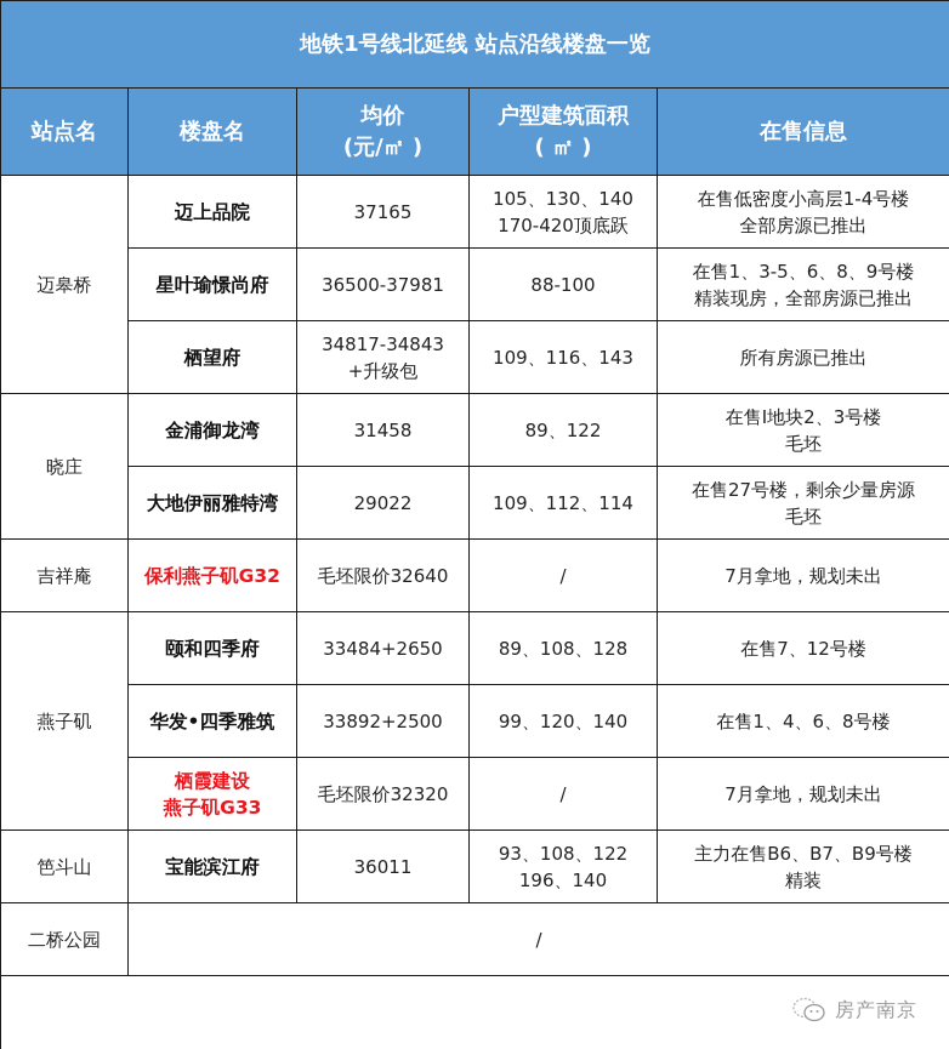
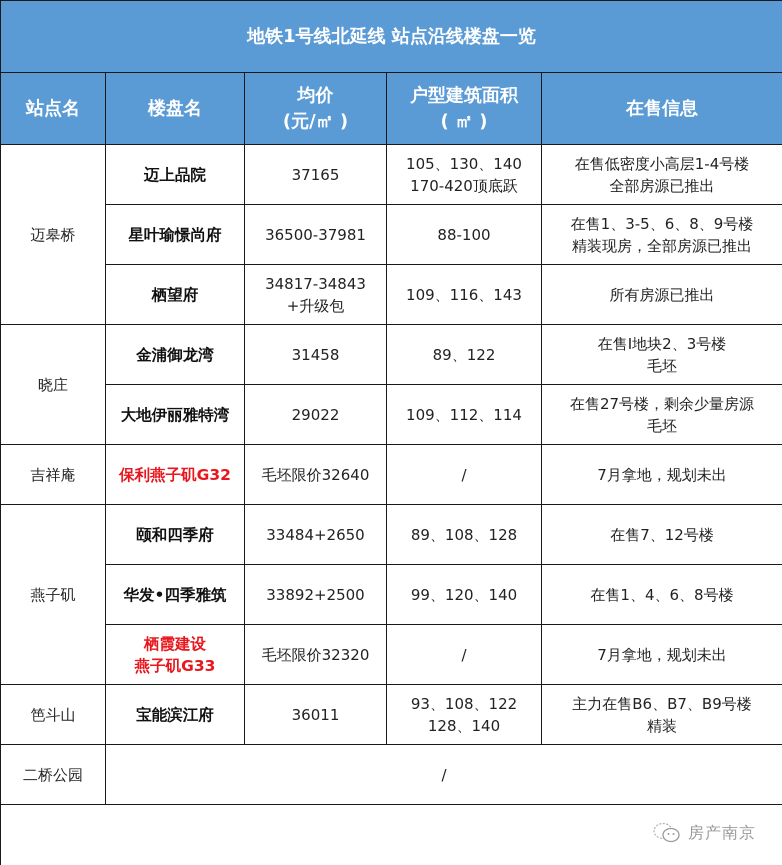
  地铁1号线北延线 站点沿线楼盘一览
  站点名	楼盘名	均价 (元/㎡ )	户型建筑面积 ( ㎡ )	在售信息
  迈皋桥	迈上品院	37165	105、130、140170-420顶底跃	在售低密度小高层1-4号楼全部房源已推出
  星叶瑜憬尚府	36500-37981	88-100	在售1、3-5、6、8、9号楼精装现房，全部房源已推出
  栖望府	34817-34843+升级包	109、116、143	所有房源已推出
  晓庄	金浦御龙湾	31458	89、122	在售I地块2、3号楼毛坯
  大地伊丽雅特湾	29022	109、112、114	在售27号楼，剩余少量房源毛坯
  吉祥庵	保利燕子矶G32	毛坯限价32640	/	7月拿地，规划未出
  燕子矶	颐和四季府	33484+2650	89、108、128	在售7、12号楼
  华发•四季雅筑	33892+2500	99、120、140	在售1、4、6、8号楼
  栖霞建设燕子矶G33	毛坯限价32320	/	7月拿地，规划未出
- 笆斗山	宝能滨江府	36011	93、108、122196、140	主力在售B6、B7、B9号楼精装
+ 笆斗山	宝能滨江府	36011	93、108、122128、140	主力在售B6、B7、B9号楼精装
  二桥公园	/
  房产南京
